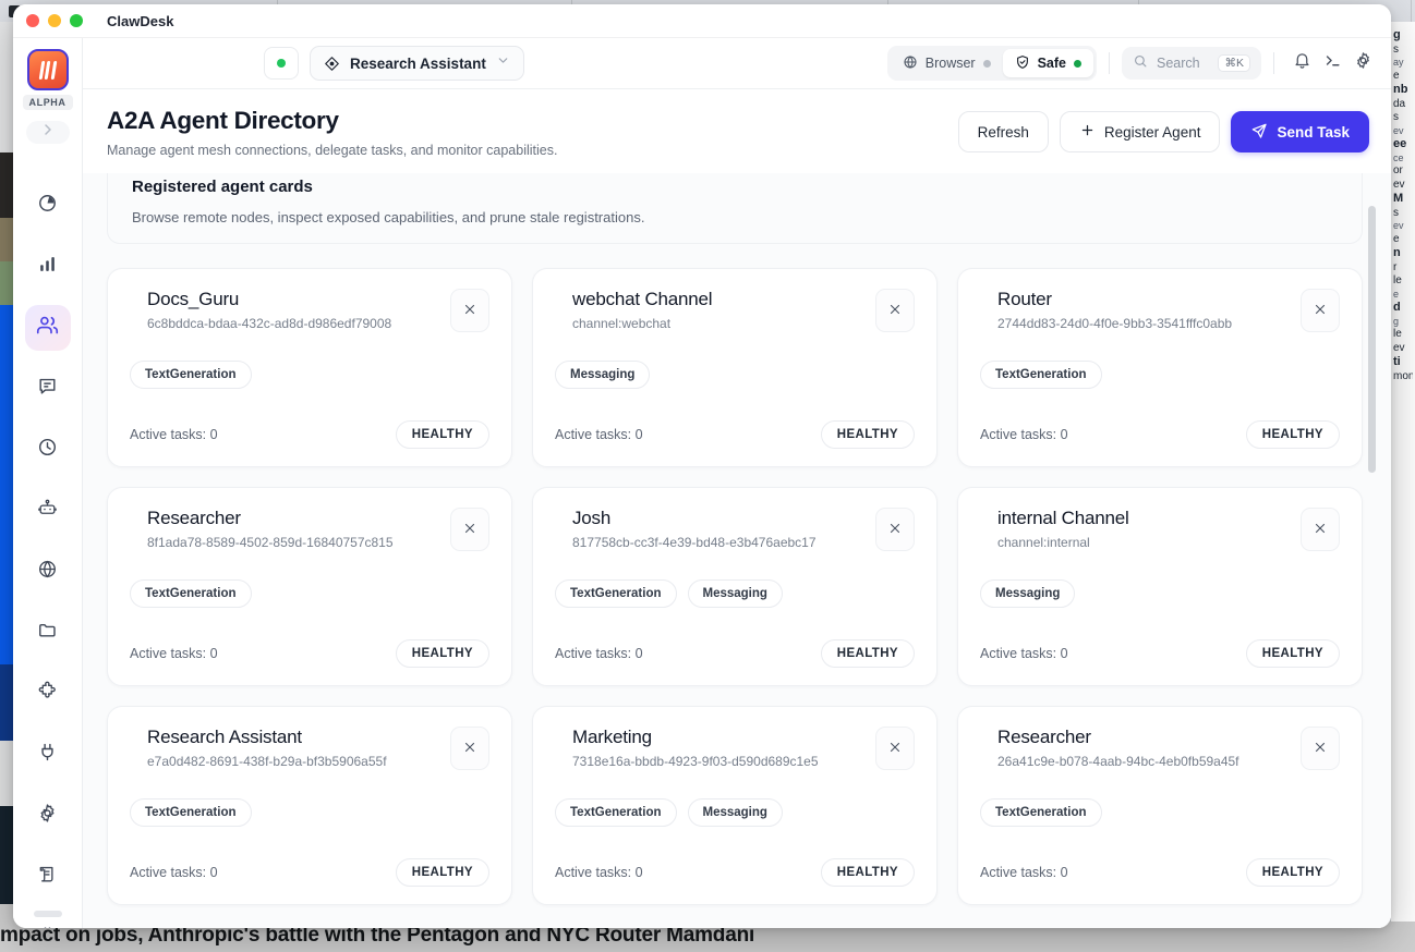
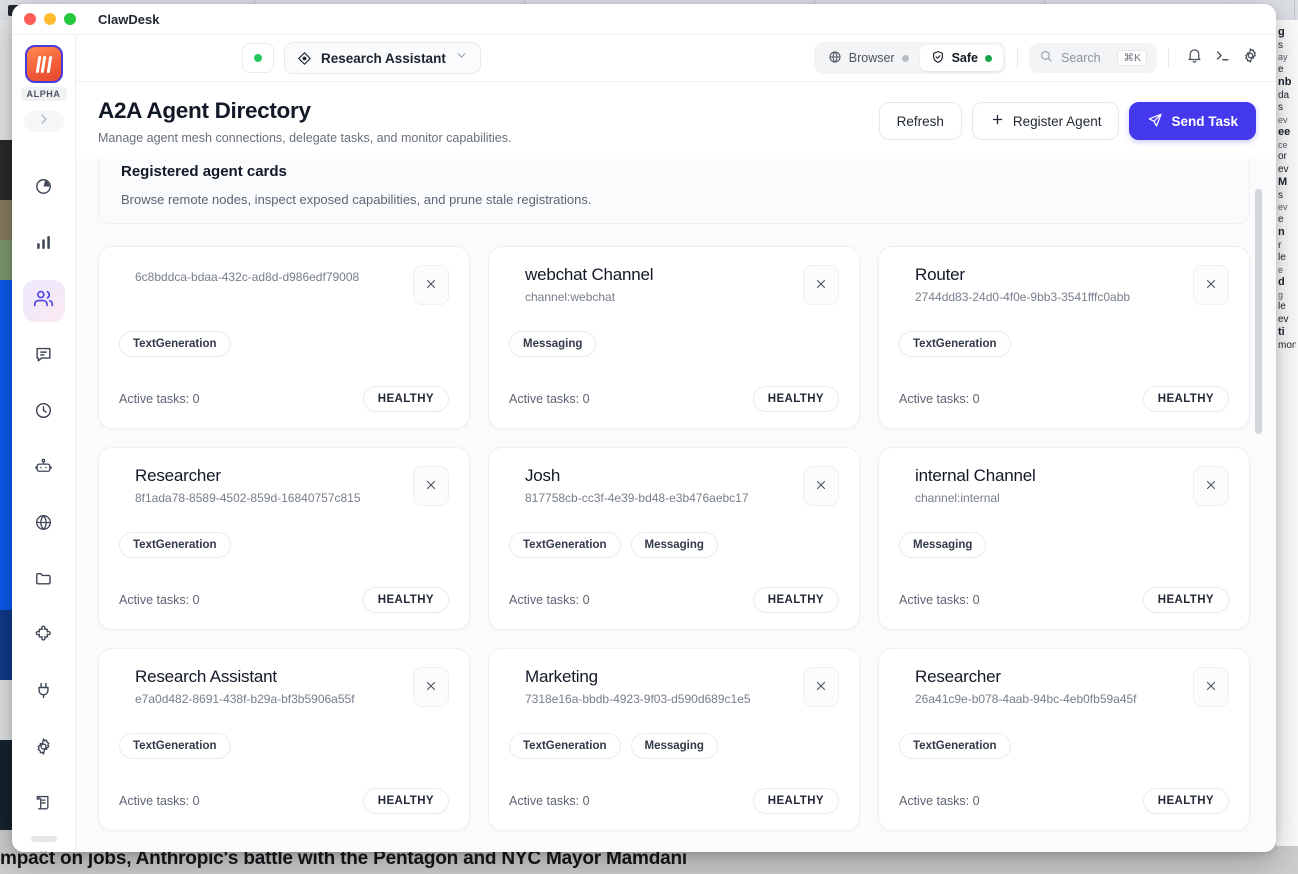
  g
  s
  ay
  e
  nb
  da
  s
  ev
  ee
  ce
  or
  ev
  M
  s
  ev
  e
  n
  r
  le
  e
  d
  g
  le
  ev
  ti
- mpact on jobs, Anthropic's battle with the Pentagon and NYC Router Mamdani
+ mpact on jobs, Anthropic's battle with the Pentagon and NYC Mayor Mamdani
  ClawDesk
  ALPHA
  Research Assistant
  Browser
  Safe
  Search
  ⌘K
  A2A Agent Directory
  Manage agent mesh connections, delegate tasks, and monitor capabilities.
  Refresh
  Register Agent
  Send Task
  Registered agent cards
  Browse remote nodes, inspect exposed capabilities, and prune stale registrations.
- Docs_Guru
  6c8bddca-bdaa-432c-ad8d-d986edf79008
  TextGeneration
  Active tasks: 0
  HEALTHY
  webchat Channel
  channel:webchat
  Messaging
  Active tasks: 0
  HEALTHY
  Router
  2744dd83-24d0-4f0e-9bb3-3541fffc0abb
  TextGeneration
  Active tasks: 0
  HEALTHY
  Researcher
  8f1ada78-8589-4502-859d-16840757c815
  TextGeneration
  Active tasks: 0
  HEALTHY
  Josh
  817758cb-cc3f-4e39-bd48-e3b476aebc17
  TextGeneration
  Messaging
  Active tasks: 0
  HEALTHY
  internal Channel
  channel:internal
  Messaging
  Active tasks: 0
  HEALTHY
  Research Assistant
  e7a0d482-8691-438f-b29a-bf3b5906a55f
  TextGeneration
  Active tasks: 0
  HEALTHY
  Marketing
  7318e16a-bbdb-4923-9f03-d590d689c1e5
  TextGeneration
  Messaging
  Active tasks: 0
  HEALTHY
  Researcher
  26a41c9e-b078-4aab-94bc-4eb0fb59a45f
  TextGeneration
  Active tasks: 0
  HEALTHY
